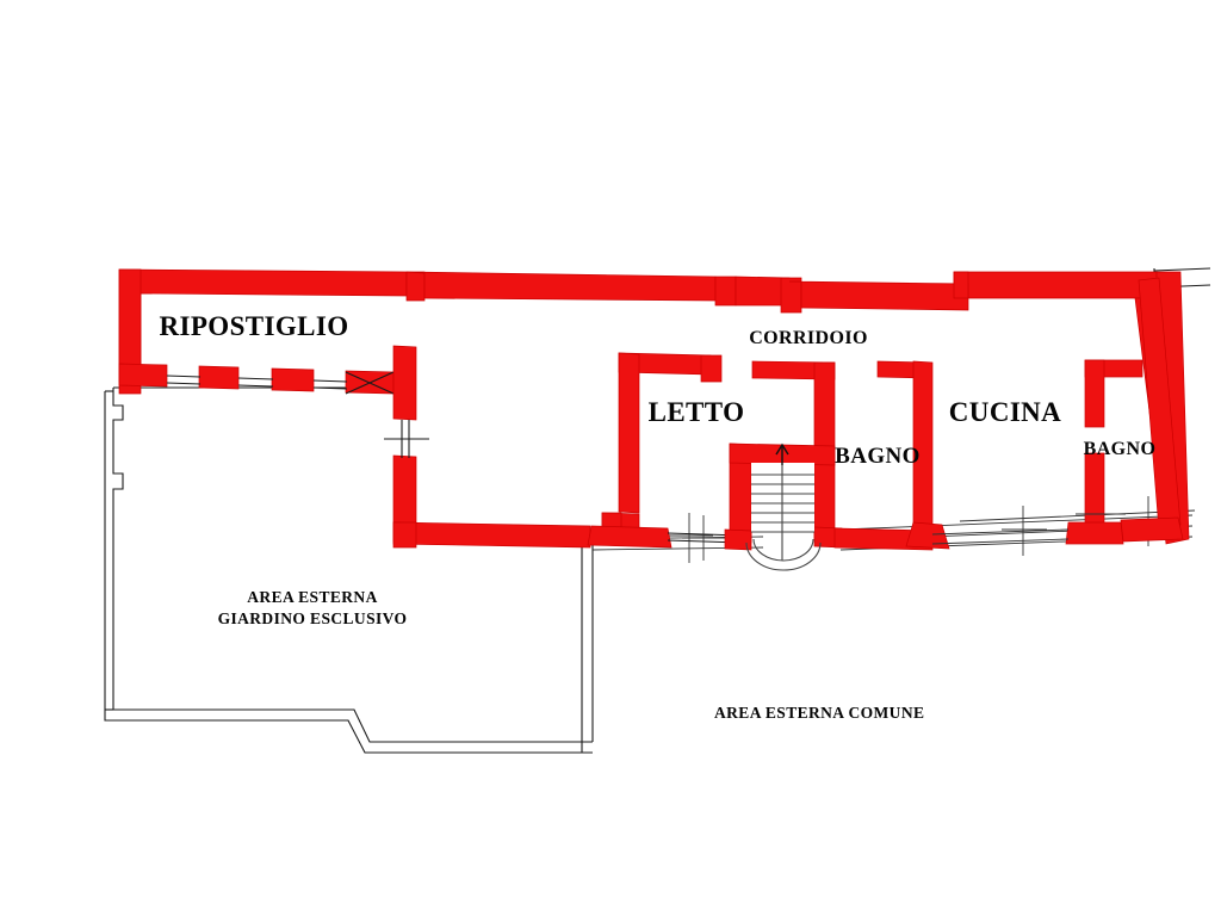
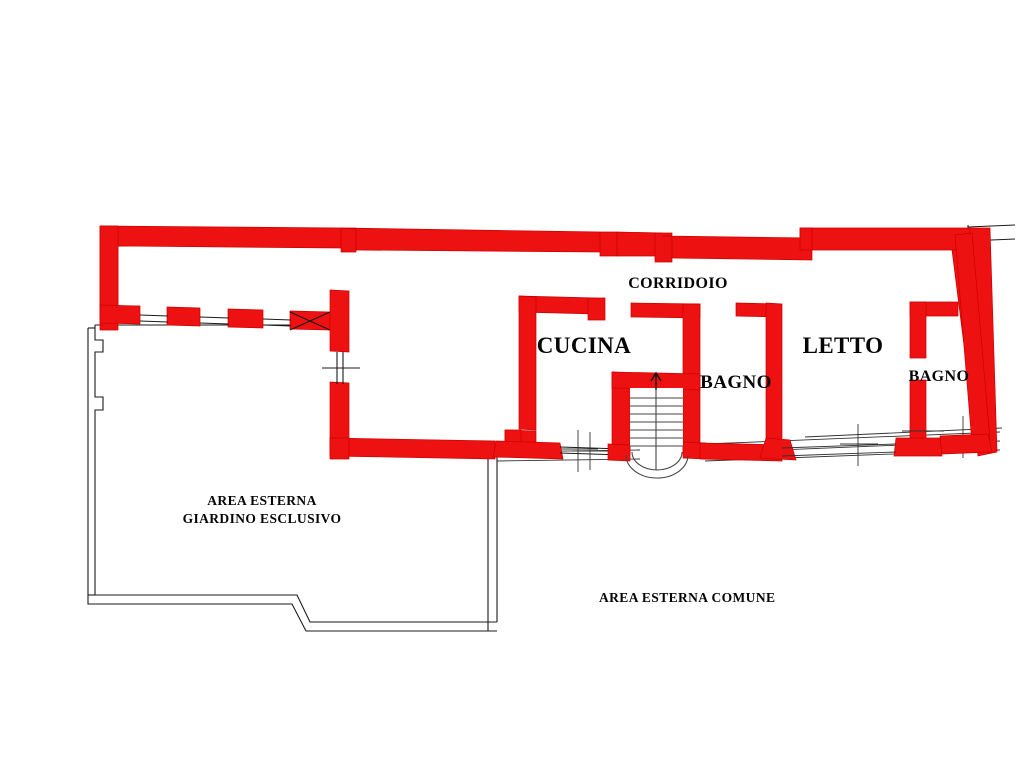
- RIPOSTIGLIO
- LETTO
+ CUCINA
  CORRIDOIO
  BAGNO
- CUCINA
+ LETTO
  BAGNO
  AREA ESTERNA
  GIARDINO ESCLUSIVO
  AREA ESTERNA COMUNE
